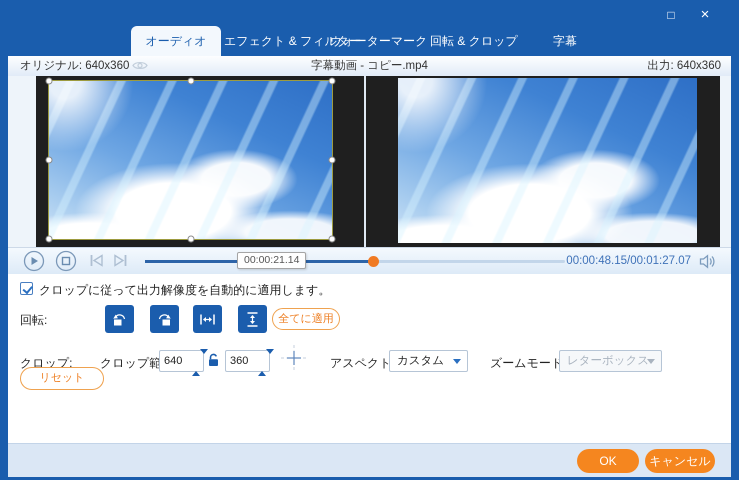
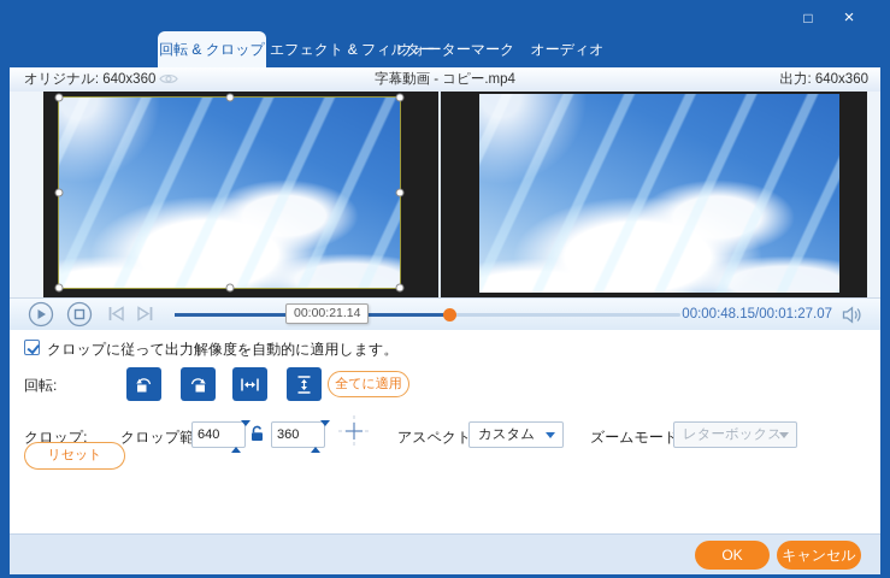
  □
  ×
- オーディオ
+ 回転 & クロップ
  エフェクト & フィ
  ウォーターマーク
- 回転 & クロップ
+ オーディオ
- 字幕
  字幕動画 - コピー.mp4
  オリジナル: 640x360
  出力: 640x360
  00:00:21.14
  00:00:48.15/00:01:27.07
  クロップに従って出力解像度を自動的に適用します。
  回転:
  全てに適用
  クロップ:
  クロップ範
  640
  360
  アスペクト
  カスタム
  ズームモード
  レターボックス
  リセット
  OK
  キャンセル
